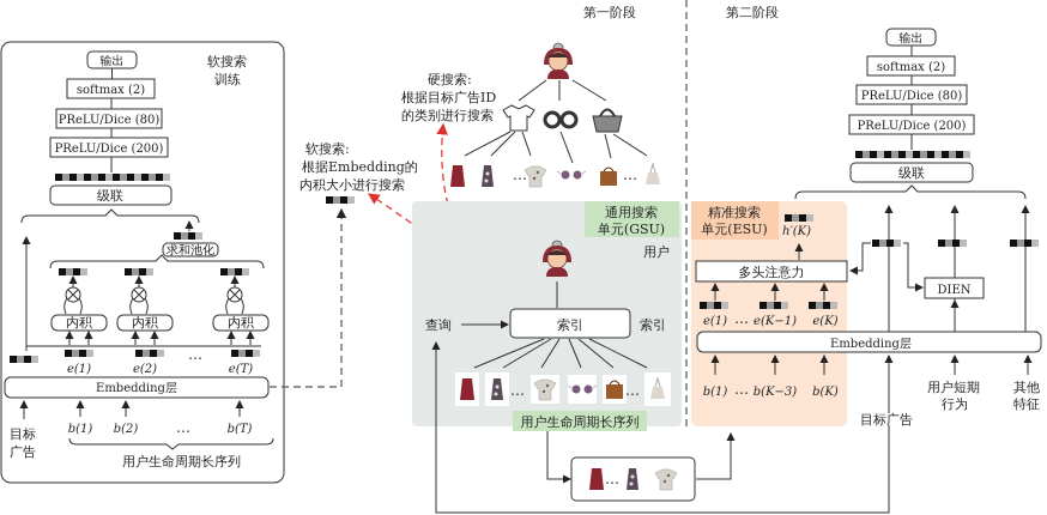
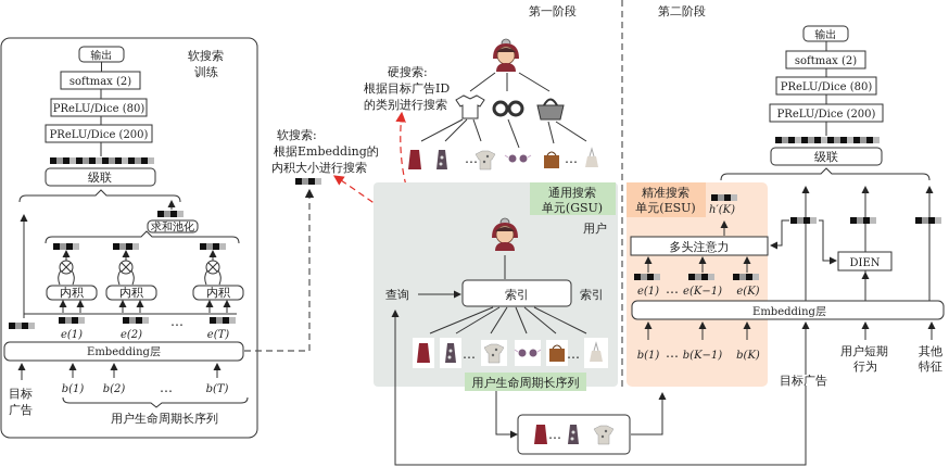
  第一阶段
  第二阶段
  软搜索
  训练
  输出
  softmax (2)
  PReLU/Dice (80)
  PReLU/Dice (200)
  级联
  求和池化
  内积
  内积
  内积
  e(1)
  e(2)
  …
  e(T)
  Embedding层
  目标
  广告
  b(1)
  b(2)
  …
  b(T)
  用户生命周期长序列
  软搜索:
  根据Embedding的
  内积大小进行搜索
  硬搜索:
  根据目标广告ID
  的类别进行搜索
  …
  …
  通用搜索
  单元(GSU)
  用户
  查询
  索引
  索引
  …
  …
  用户生命周期长序列
  …
  精准搜索
  单元(ESU)
  h′(K)
  多头注意力
  e(1)
  …
  e(K−1)
  e(K)
  Embedding层
  b(1)
  …
- b(K−3)
+ b(K−1)
  b(K)
  输出
  softmax (2)
  PReLU/Dice (80)
  PReLU/Dice (200)
  级联
  DIEN
  目标广告
  用户短期
  行为
  其他
  特征
